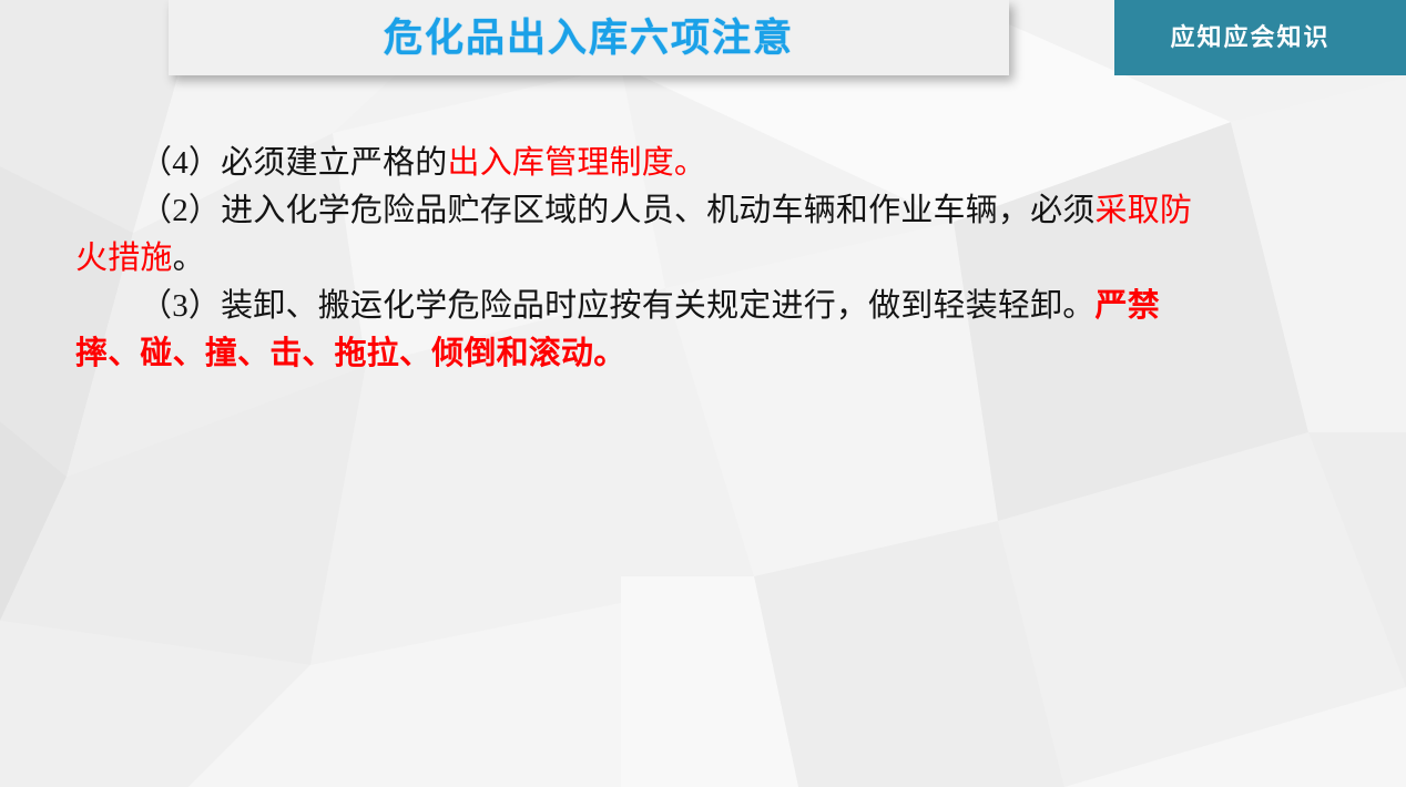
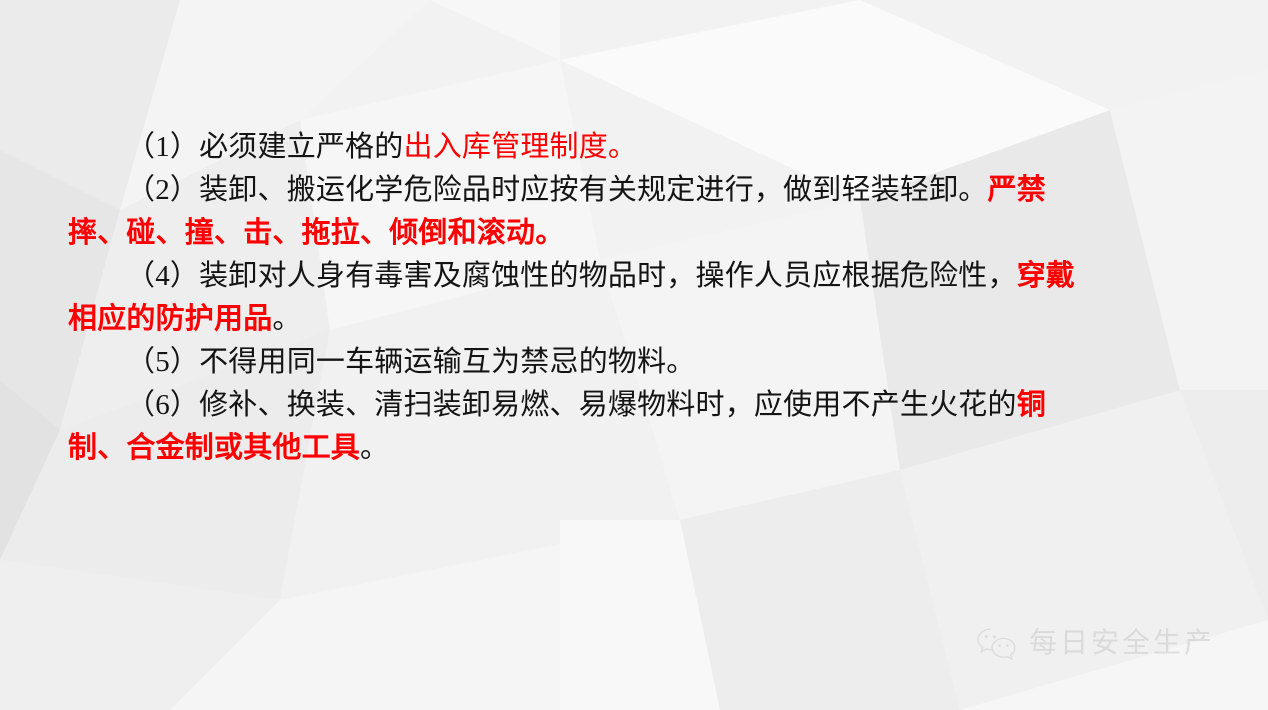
- 危化品出入库六项注意
- 应知应会知识
- （4）必须建立严格的出入库管理制度。
+ （1）必须建立严格的出入库管理制度。
- （2）进入化学危险品贮存区域的人员、机动车辆和作业车辆，必须采取防火措施。
- （3）装卸、搬运化学危险品时应按有关规定进行，做到轻装轻卸。严禁摔、碰、撞、击、拖拉、倾倒和滚动。
+ （2）装卸、搬运化学危险品时应按有关规定进行，做到轻装轻卸。严禁摔、碰、撞、击、拖拉、倾倒和滚动。
+ （4）装卸对人身有毒害及腐蚀性的物品时，操作人员应根据危险性，穿戴相应的防护用品。
+ （5）不得用同一车辆运输互为禁忌的物料。
+ （6）修补、换装、清扫装卸易燃、易爆物料时，应使用不产生火花的铜制、合金制或其他工具。
+ 每日安全生产
